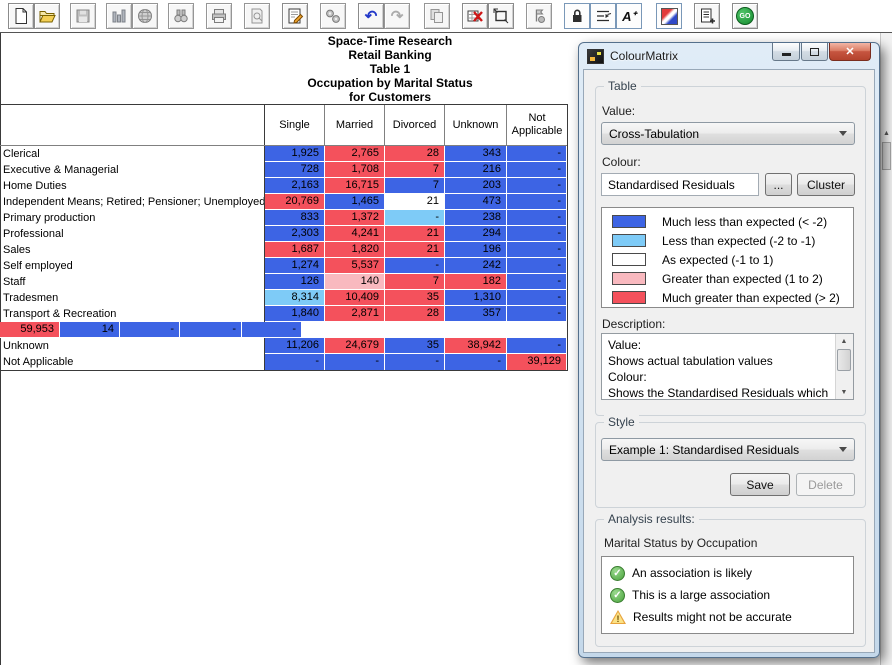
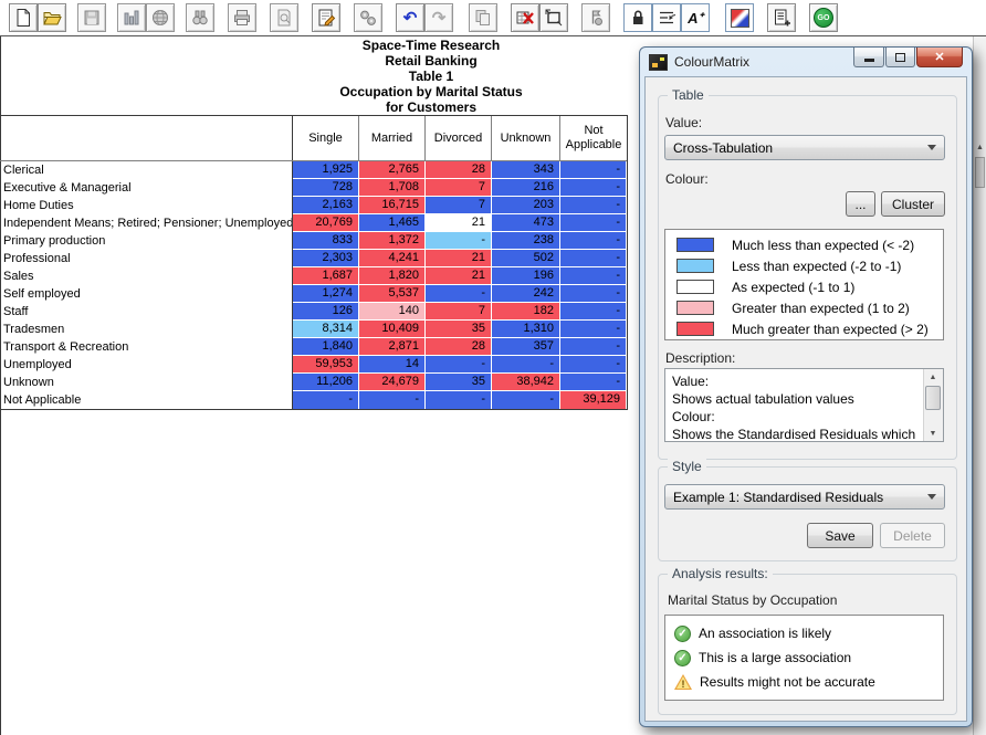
  ↶
  ↷
  A⁺
  Space-Time Research
  Retail Banking
  Table 1
  Occupation by Marital Status
  for Customers
  Single
  Married
  Divorced
  Unknown
  Not Applicable
  Clerical
  1,925
  2,765
  28
  343
  -
  Executive & Managerial
  728
  1,708
  7
  216
  -
  Home Duties
  2,163
  16,715
  7
  203
  -
  Independent Means; Retired; Pensioner; Unemployed
  20,769
  1,465
  21
  473
  -
  Primary production
  833
  1,372
  -
  238
  -
  Professional
  2,303
  4,241
  21
- 294
+ 502
  -
  Sales
  1,687
  1,820
  21
  196
  -
  Self employed
  1,274
  5,537
  -
  242
  -
  Staff
  126
  140
  7
  182
  -
  Tradesmen
  8,314
  10,409
  35
  1,310
  -
  Transport & Recreation
  1,840
  2,871
  28
  357
  -
+ Unemployed
  59,953
  14
  -
  -
  -
  Unknown
  11,206
  24,679
  35
  38,942
  -
  Not Applicable
  -
  -
  -
  -
  39,129
  ColourMatrix
  ✕
  Table
  Value:
  Cross-Tabulation
  Colour:
- Standardised Residuals
  ...
  Cluster
  Much less than expected (< -2)
  Less than expected (-2 to -1)
  As expected (-1 to 1)
  Greater than expected (1 to 2)
  Much greater than expected (> 2)
  Description:
  Value:
  Shows actual tabulation values
  Colour:
  Shows the Standardised Residuals which
  Style
  Example 1: Standardised Residuals
  Save
  Delete
  Analysis results:
  Marital Status by Occupation
  ✓
  An association is likely
  ✓
  This is a large association
  !
  Results might not be accurate
